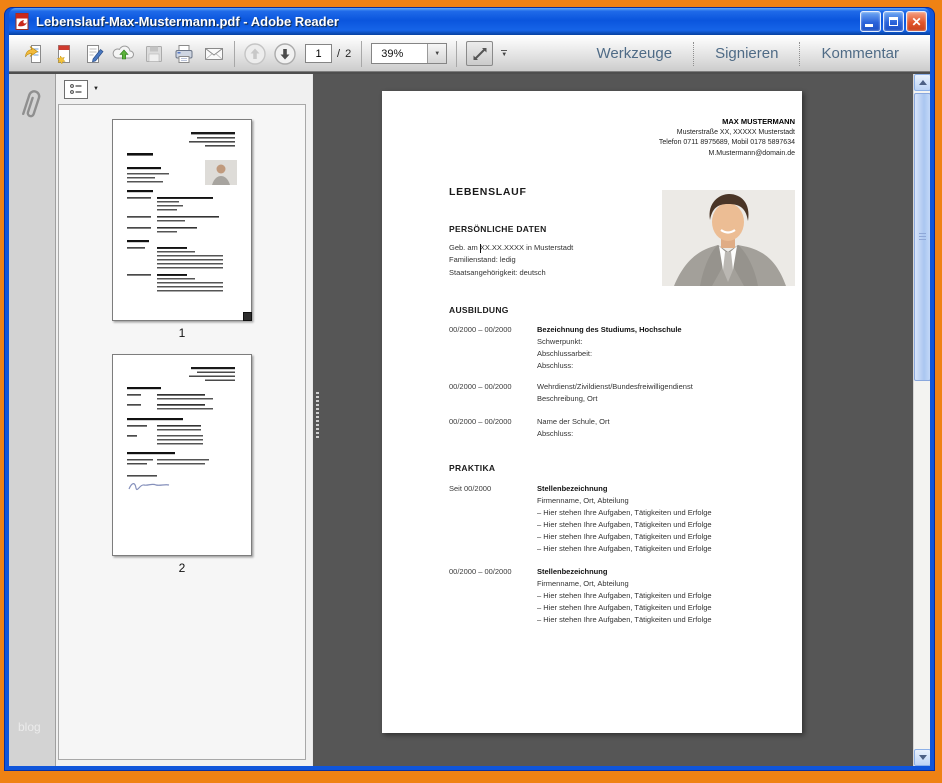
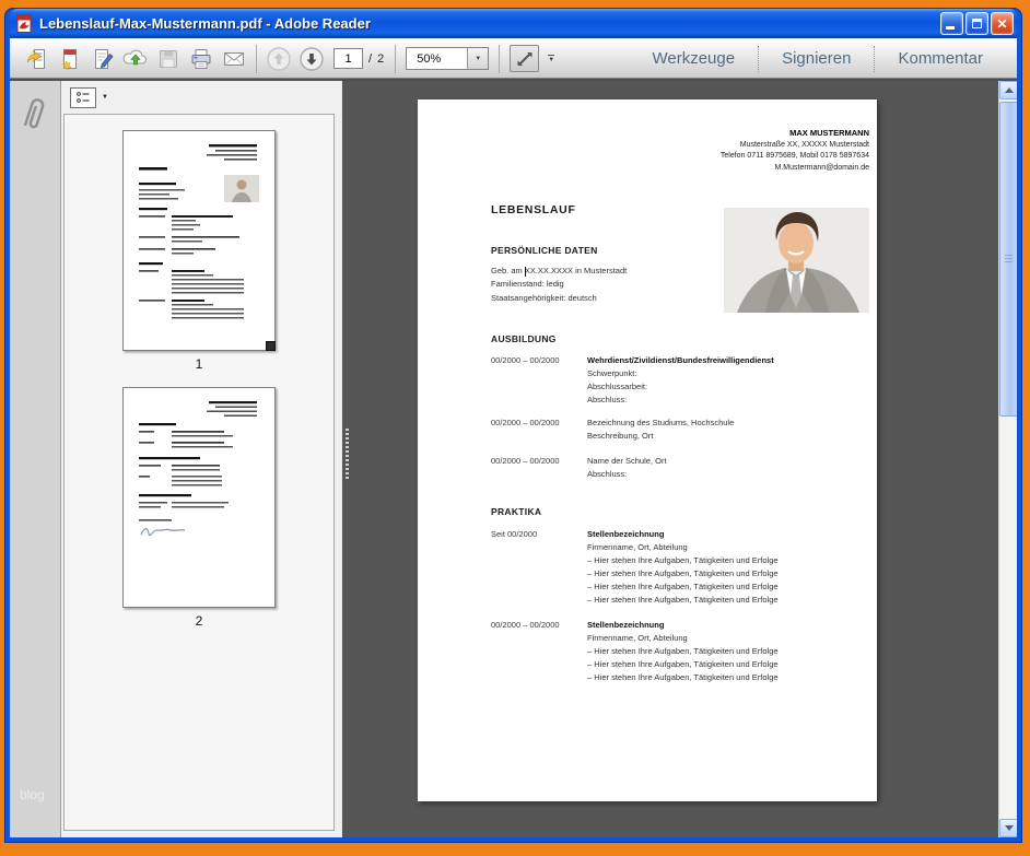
  Lebenslauf-Max-Mustermann.pdf - Adobe Reader
  ✕
  1
  / 2
- 39%
+ 50%
  Werkzeuge
  Signieren
  Kommentar
  blog
  1
  2
  MAX MUSTERMANN
  LEBENSLAUF
  PERSÖNLICHE DATEN
  Geb. am XX.XX.XXXX in Musterstadt
  Familienstand: ledig
  Staatsangehörigkeit: deutsch
  AUSBILDUNG
  00/2000 – 00/2000
- Bezeichnung des Studiums, Hochschule
+ Wehrdienst/Zivildienst/Bundesfreiwilligendienst
  Schwerpunkt:
  Abschlussarbeit:
  Abschluss:
  00/2000 – 00/2000
- Wehrdienst/Zivildienst/Bundesfreiwilligendienst
+ Bezeichnung des Studiums, Hochschule
  Beschreibung, Ort
  00/2000 – 00/2000
  Name der Schule, Ort
  Abschluss:
  PRAKTIKA
  Seit 00/2000
  Stellenbezeichnung
  Firmenname, Ort, Abteilung
  – Hier stehen Ihre Aufgaben, Tätigkeiten und Erfolge
  – Hier stehen Ihre Aufgaben, Tätigkeiten und Erfolge
  – Hier stehen Ihre Aufgaben, Tätigkeiten und Erfolge
  – Hier stehen Ihre Aufgaben, Tätigkeiten und Erfolge
  00/2000 – 00/2000
  Stellenbezeichnung
  Firmenname, Ort, Abteilung
  – Hier stehen Ihre Aufgaben, Tätigkeiten und Erfolge
  – Hier stehen Ihre Aufgaben, Tätigkeiten und Erfolge
  – Hier stehen Ihre Aufgaben, Tätigkeiten und Erfolge
